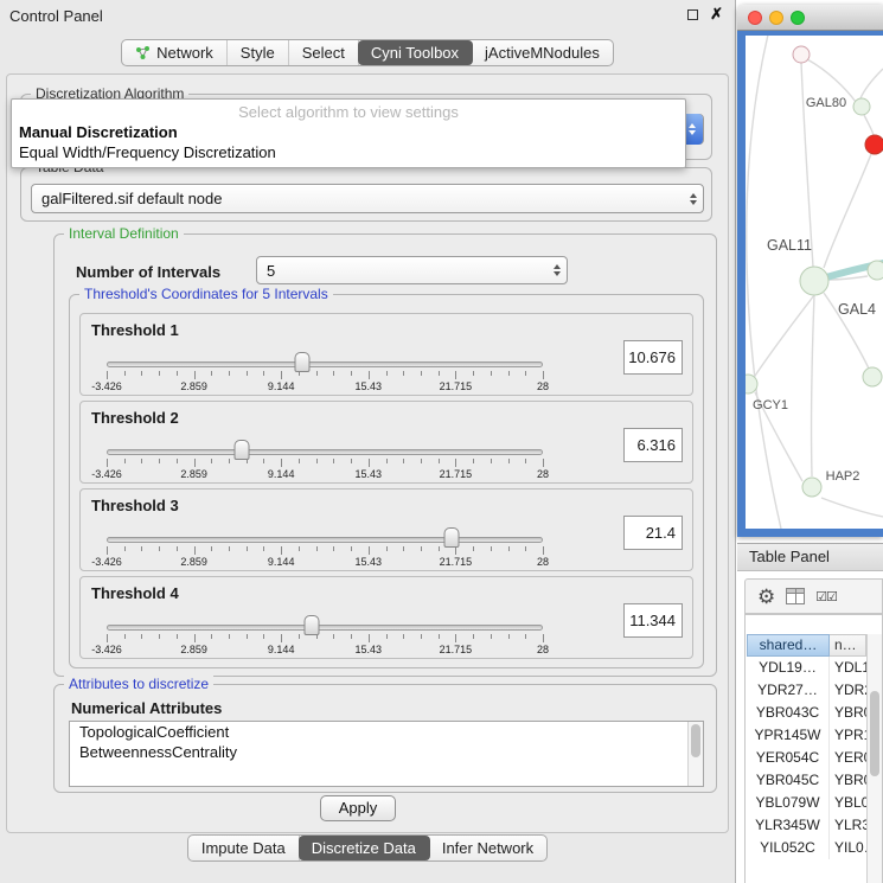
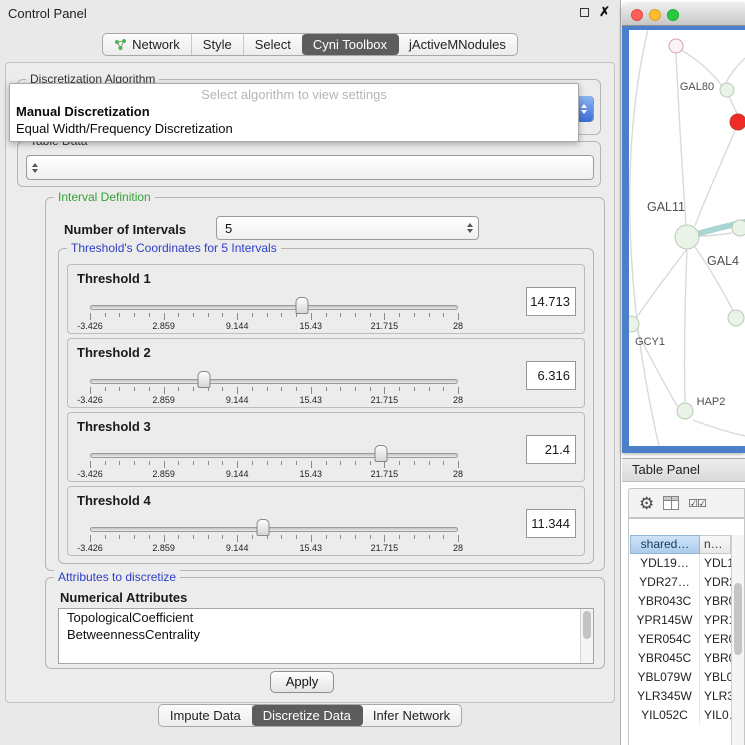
  Control Panel
  ✗
  Network
  Style
  Select
  Cyni Toolbox
  jActiveMNodules
  Discretization Algorithm
  Select algorithm to view settings
  Manual Discretization
  Equal Width/Frequency Discretization
- galFiltered.sif default node
  Interval Definition
  Number of Intervals
  5
  Threshold's Coordinates for 5 Intervals
  Threshold 1
  -3.426
  2.859
  9.144
  15.43
  21.715
  28
- 10.676
+ 14.713
  Threshold 2
  -3.426
  2.859
  9.144
  15.43
  21.715
  28
  6.316
  Threshold 3
  -3.426
  2.859
  9.144
  15.43
  21.715
  28
  21.4
  Threshold 4
  -3.426
  2.859
  9.144
  15.43
  21.715
  28
  11.344
  Attributes to discretize
  Numerical Attributes
  TopologicalCoefficient
  BetweennessCentrality
  Apply
  Impute Data
  Discretize Data
  Infer Network
  GAL80
  GAL11
  GAL4
  GCY1
  HAP2
  Table Panel
  ⚙
  ☑☑
  shared…
  n…
  YDL19…
  YDR27…
  YBR043C
  YPR145W
  YER054C
  YBR045C
  YBL079W
  YLR345W
  YIL052C
  YIL0
